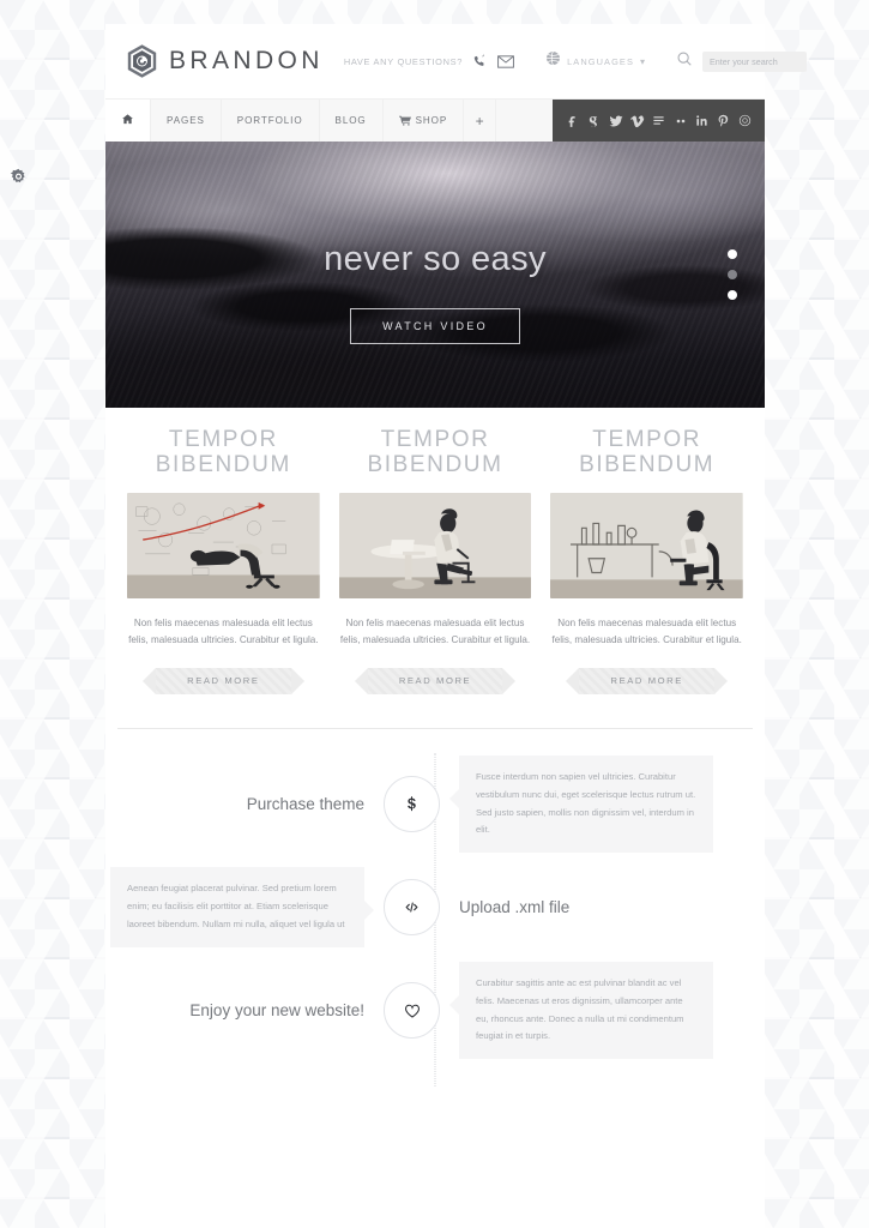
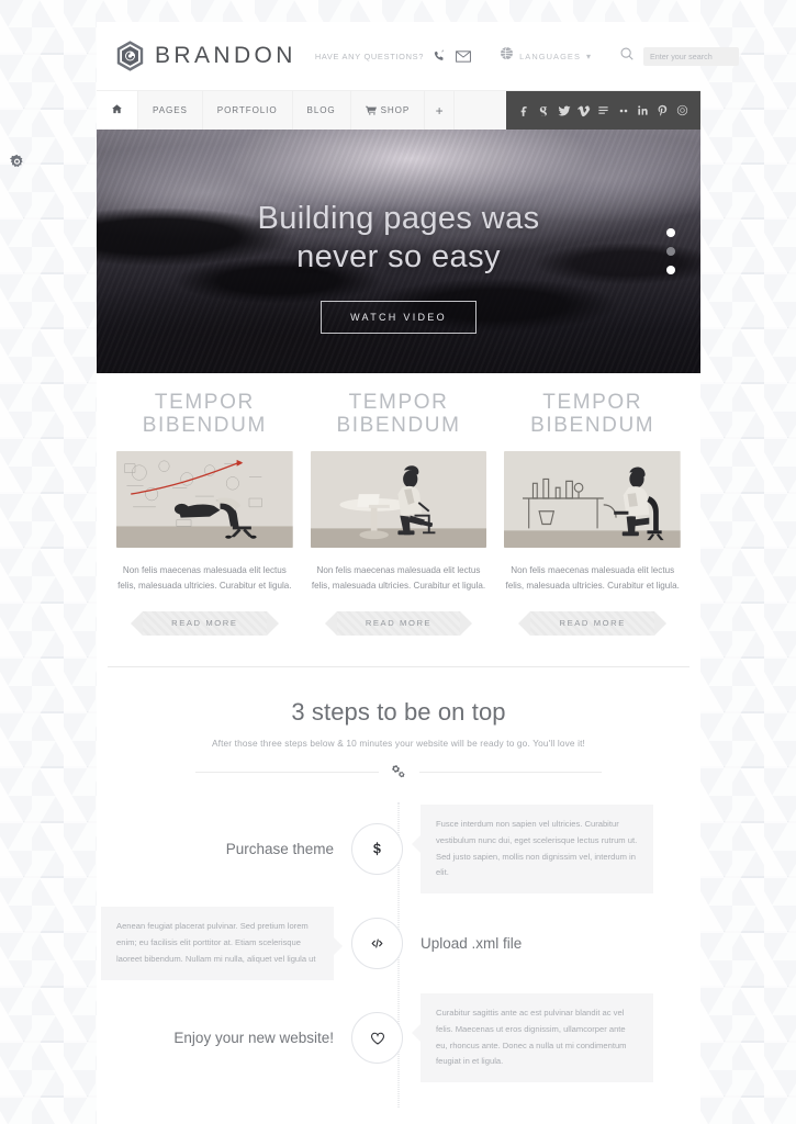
  BRANDON
  HAVE ANY QUESTIONS?
  LANGUAGES
  ▾
  Enter your search
  PAGES
  PORTFOLIO
  BLOG
  SHOP
  +
+ Building pages was
  never so easy
  WATCH VIDEO
  TEMPOR
  BIBENDUM
  Non felis maecenas malesuada elit lectus felis, malesuada ultricies. Curabitur et ligula.
  READ MORE
  TEMPOR
  BIBENDUM
  Non felis maecenas malesuada elit lectus felis, malesuada ultricies. Curabitur et ligula.
  READ MORE
  TEMPOR
  BIBENDUM
  Non felis maecenas malesuada elit lectus felis, malesuada ultricies. Curabitur et ligula.
  READ MORE
+ 3 steps to be on top
+ After those three steps below & 10 minutes your website will be ready to go. You'll love it!
  Purchase theme
  Fusce interdum non sapien vel ultricies. Curabitur vestibulum nunc dui, eget scelerisque lectus rutrum ut. Sed justo sapien, mollis non dignissim vel, interdum in elit.
  Aenean feugiat placerat pulvinar. Sed pretium lorem enim; eu facilisis elit porttitor at. Etiam scelerisque laoreet bibendum. Nullam mi nulla, aliquet vel ligula ut
  Upload .xml file
  Enjoy your new website!
- Curabitur sagittis ante ac est pulvinar blandit ac vel felis. Maecenas ut eros dignissim, ullamcorper ante eu, rhoncus ante. Donec a nulla ut mi condimentum feugiat in et turpis.
+ Curabitur sagittis ante ac est pulvinar blandit ac vel felis. Maecenas ut eros dignissim, ullamcorper ante eu, rhoncus ante. Donec a nulla ut mi condimentum feugiat in et ligula.
